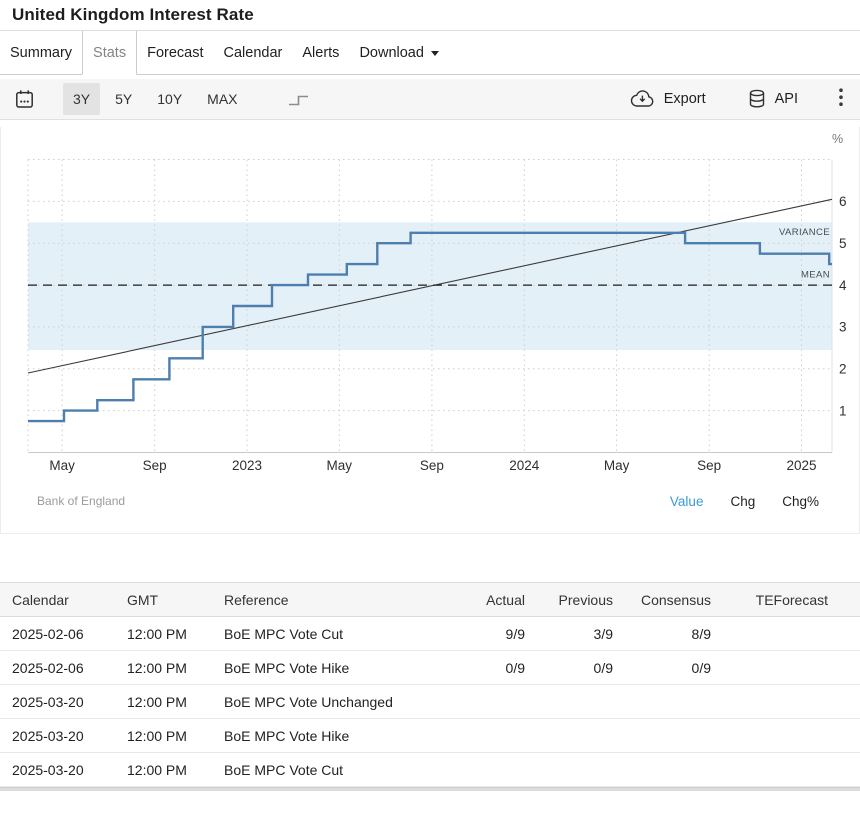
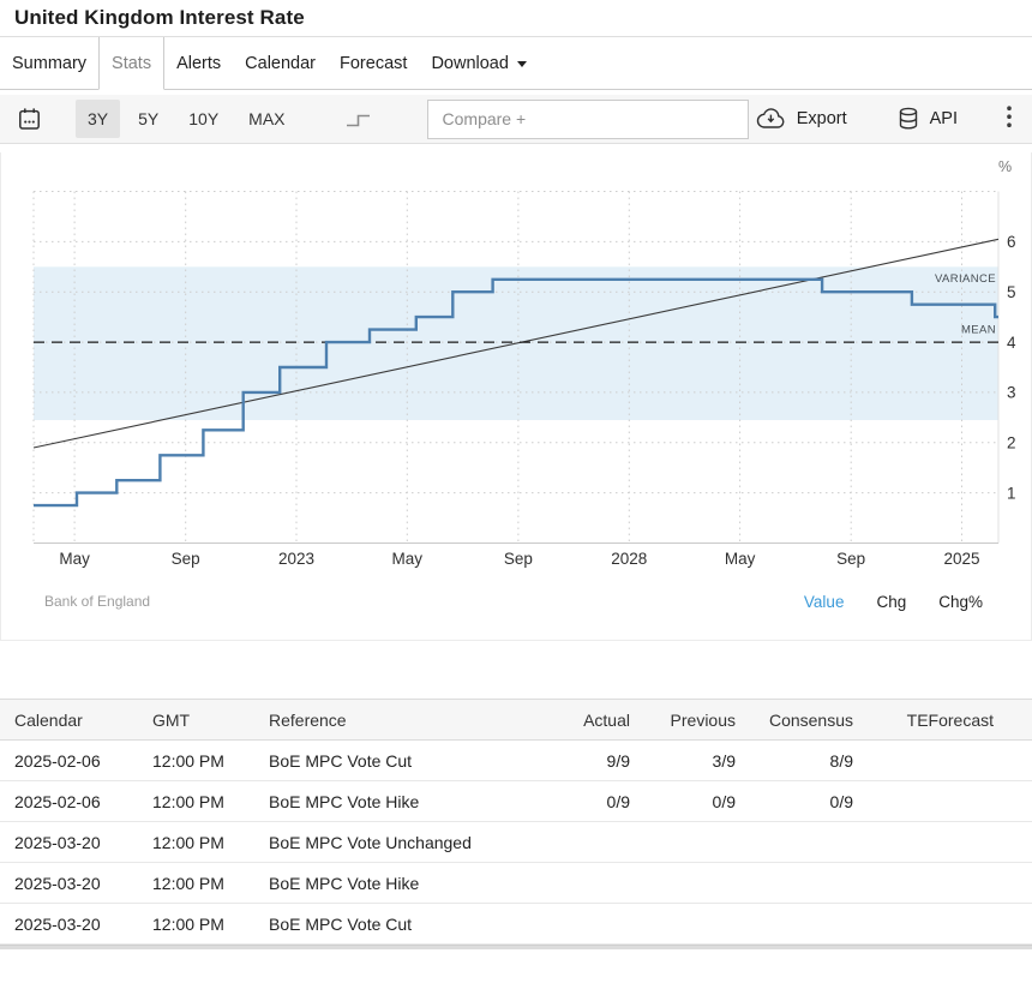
  United Kingdom Interest Rate
  Summary
  Stats
- Forecast
+ Alerts
  Calendar
- Alerts
+ Forecast
  Download
  3Y
  5Y
  10Y
  MAX
+ Compare +
  Export
  API
  May
  Sep
  2023
  May
  Sep
- 2024
+ 2028
  May
  Sep
  2025
  1
  2
  3
  4
  5
  6
  %
  VARIANCE
  MEAN
  Bank of England
  Value
  Chg
  Chg%
  Calendar	GMT	Reference	Actual	Previous	Consensus	TEForecast
  2025-02-06	12:00 PM	BoE MPC Vote Cut	9/9	3/9	8/9
  2025-02-06	12:00 PM	BoE MPC Vote Hike	0/9	0/9	0/9
  2025-03-20	12:00 PM	BoE MPC Vote Unchanged
  2025-03-20	12:00 PM	BoE MPC Vote Hike
  2025-03-20	12:00 PM	BoE MPC Vote Cut
